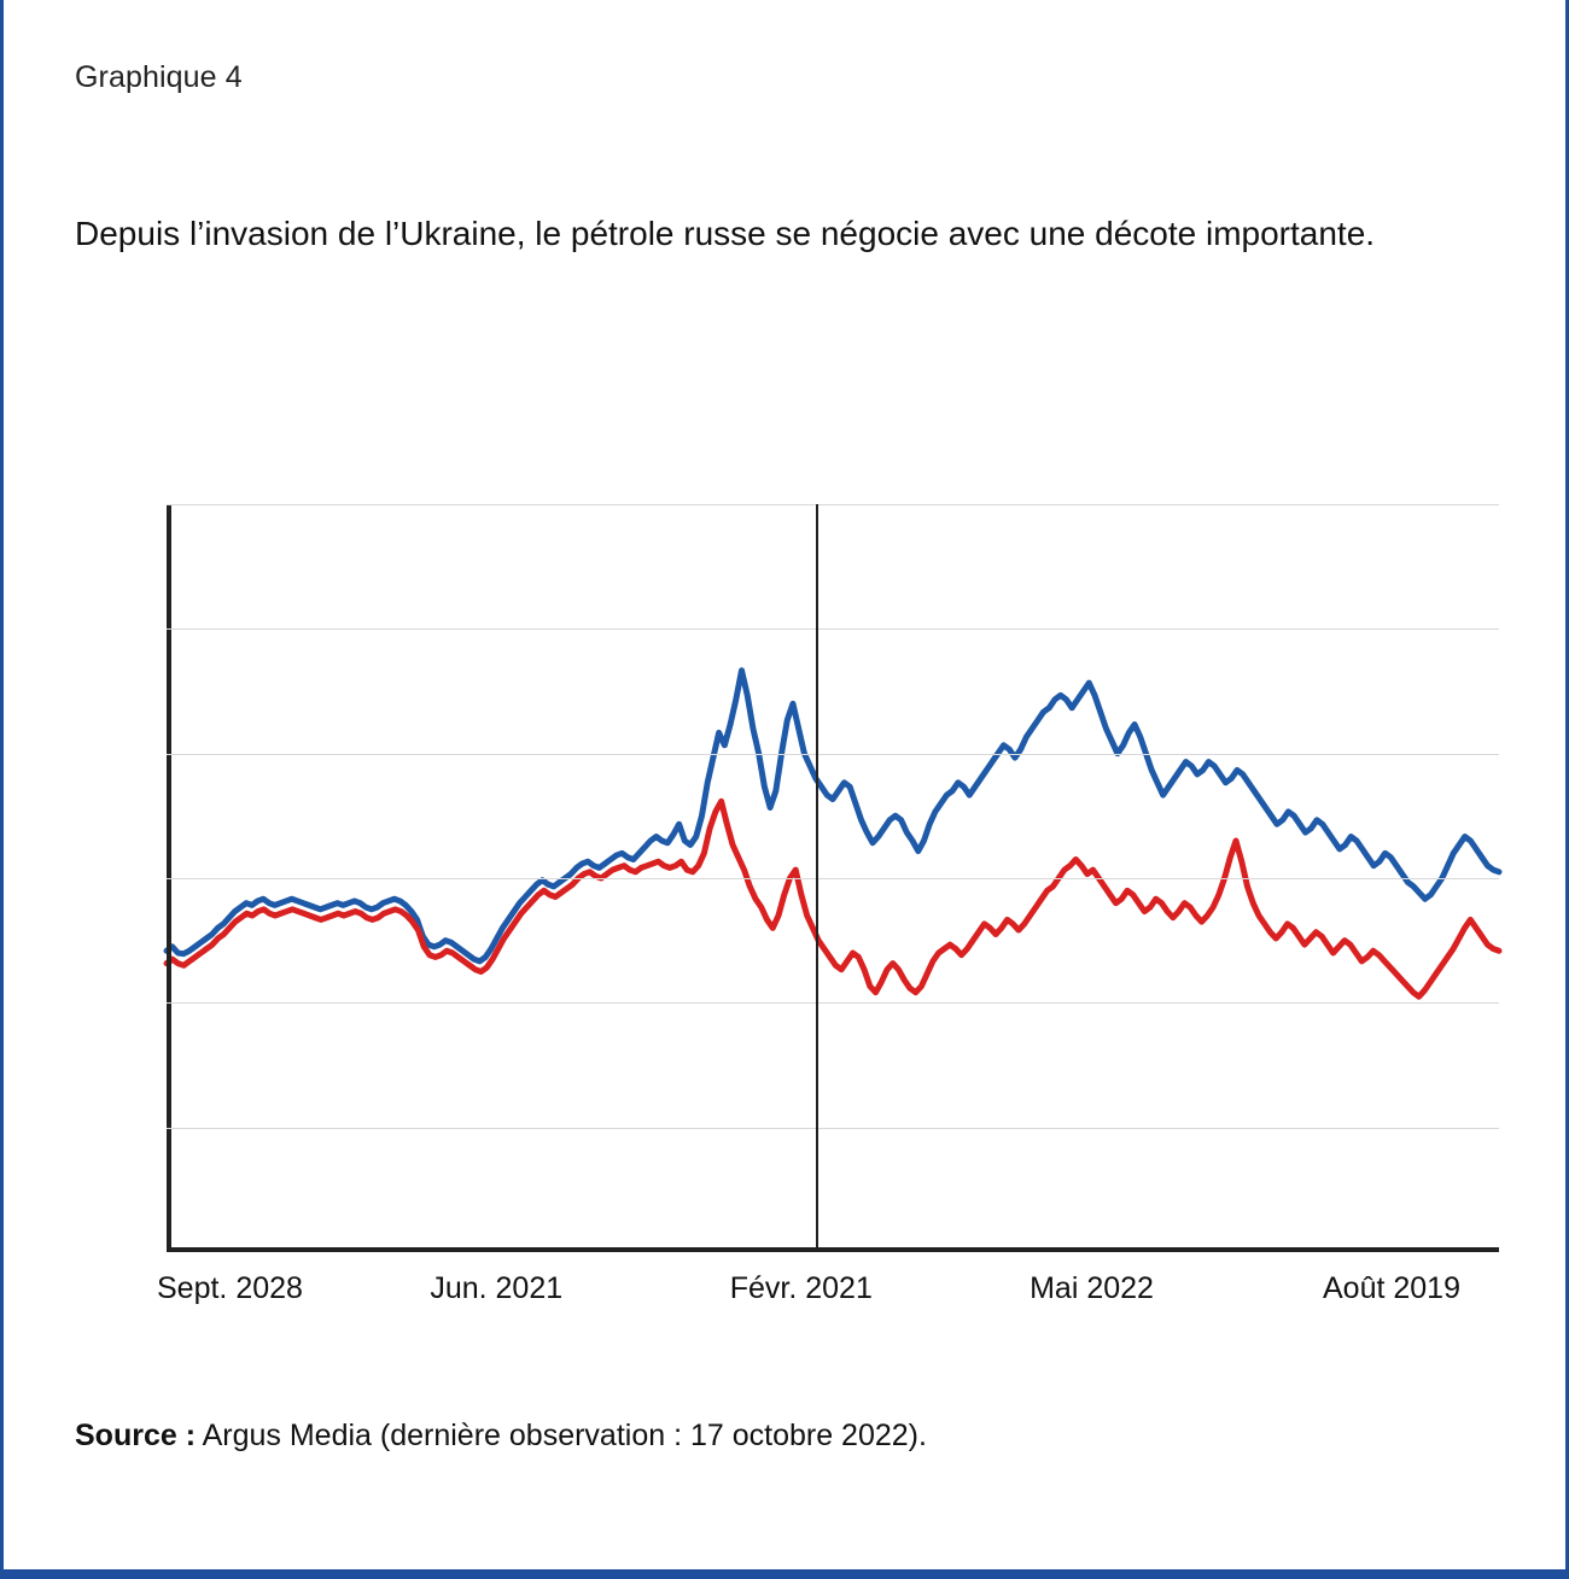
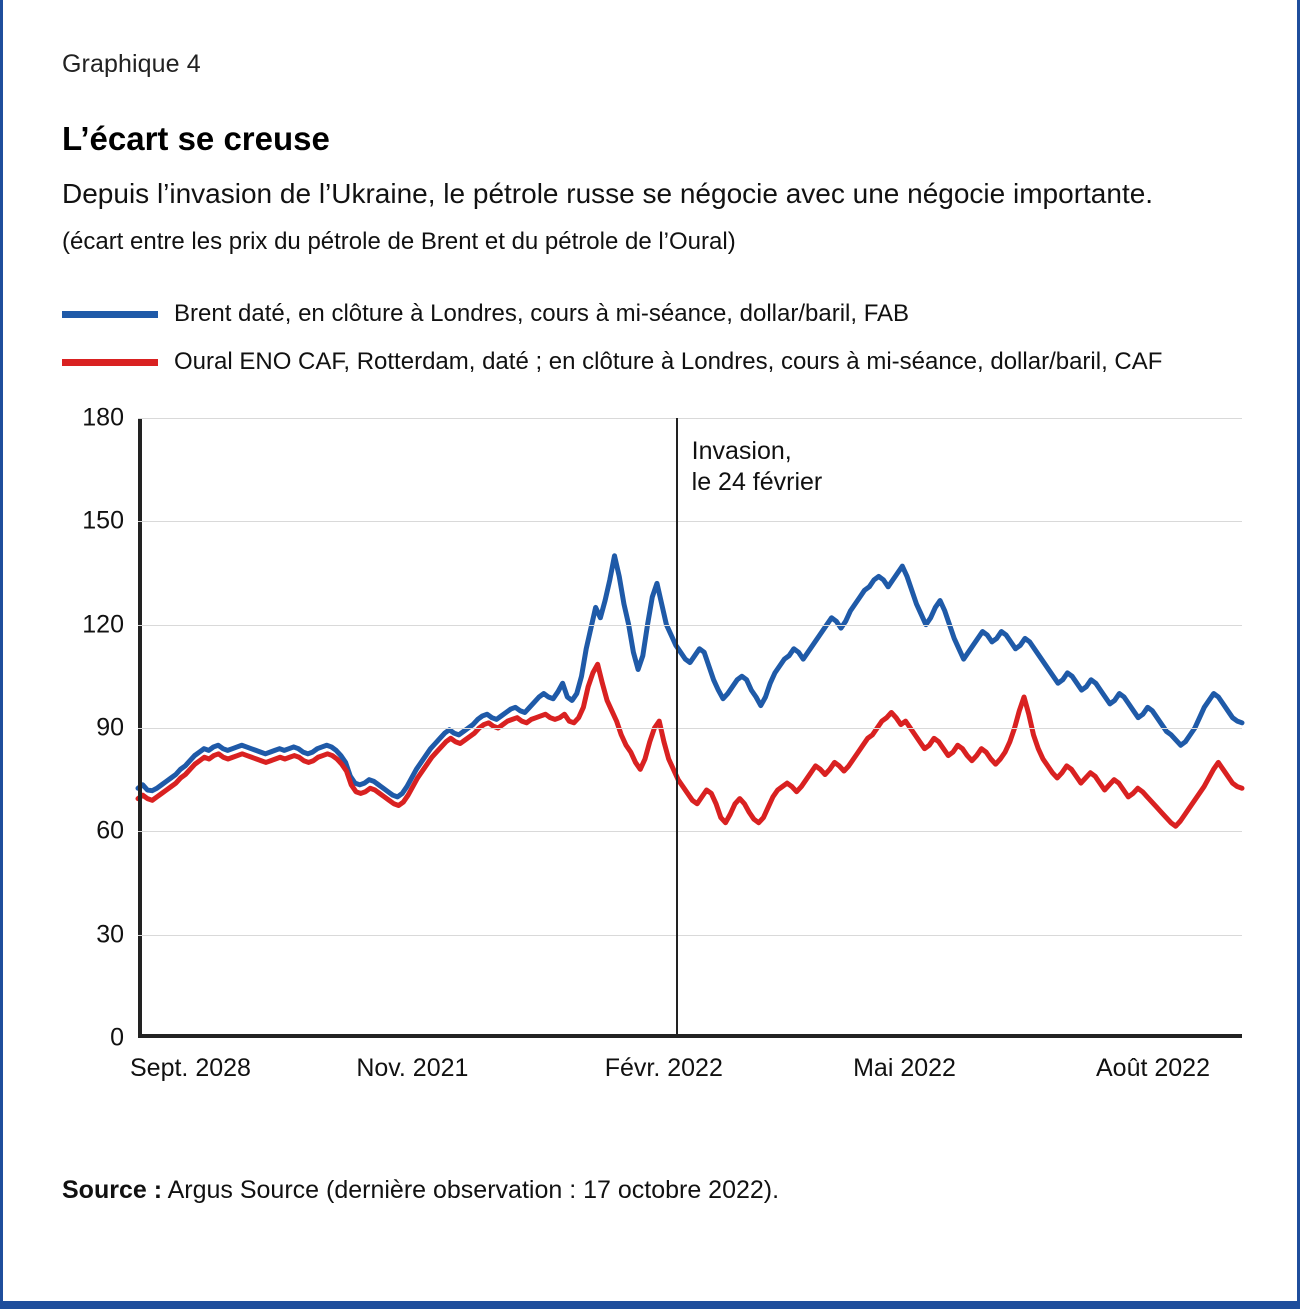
  Graphique 4
+ L’écart se creuse
- Depuis l’invasion de l’Ukraine, le pétrole russe se négocie avec une décote importante.
+ Depuis l’invasion de l’Ukraine, le pétrole russe se négocie avec une négocie importante.
+ (écart entre les prix du pétrole de Brent et du pétrole de l’Oural)
+ Brent daté, en clôture à Londres, cours à mi-séance, dollar/baril, FAB
+ Oural ENO CAF, Rotterdam, daté ; en clôture à Londres, cours à mi-séance, dollar/baril, CAF
+ 0
+ 30
+ 60
+ 90
+ 120
+ 150
+ 180
+ Invasion,
+ le 24 février
  Sept. 2028
- Jun. 2021
+ Nov. 2021
- Févr. 2021
+ Févr. 2022
  Mai 2022
- Août 2019
+ Août 2022
- Source : Argus Media (dernière observation : 17 octobre 2022).
+ Source : Argus Source (dernière observation : 17 octobre 2022).
